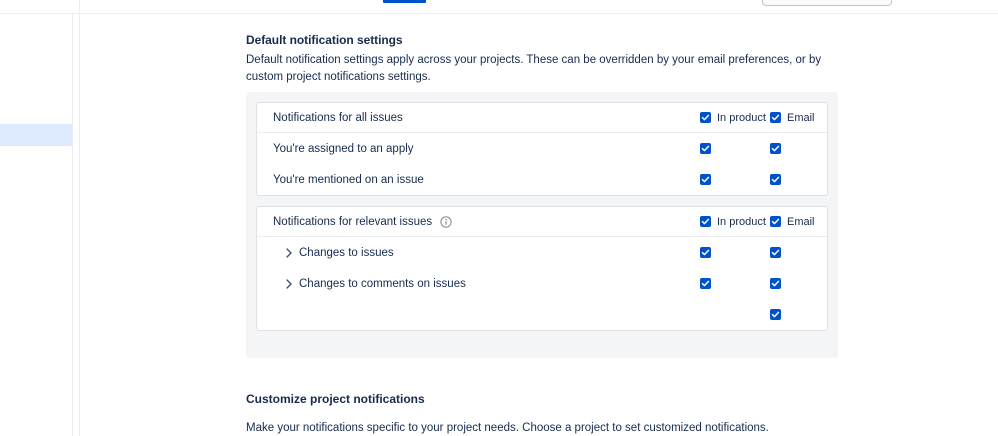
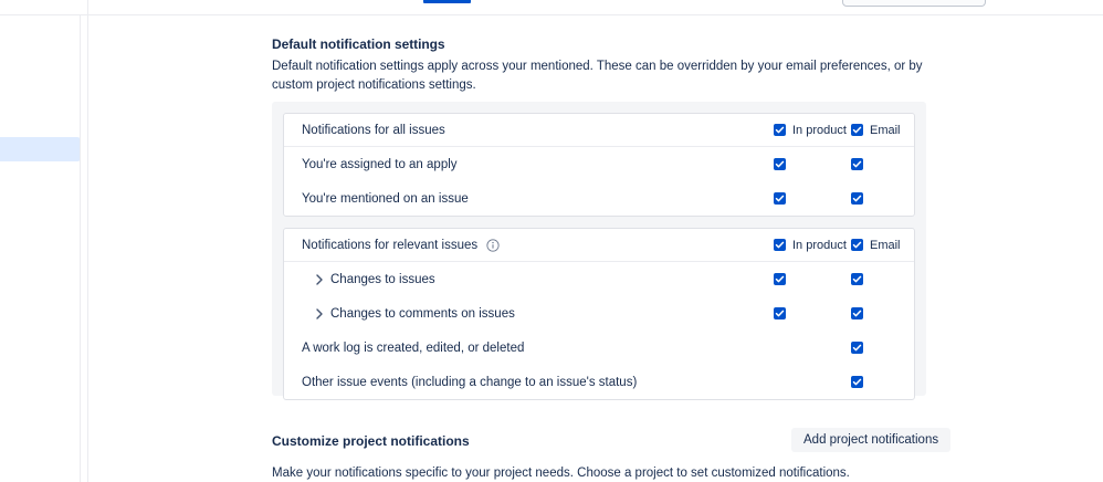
  Default notification settings
- Default notification settings apply across your projects. These can be overridden by your email preferences, or by custom project notifications settings.
+ Default notification settings apply across your mentioned. These can be overridden by your email preferences, or by custom project notifications settings.
  Notifications for all issues
  In product
  Email
  You're assigned to an apply
  You're mentioned on an issue
  Notifications for relevant issues
  In product
  Email
  Changes to issues
  Changes to comments on issues
+ A work log is created, edited, or deleted
+ Other issue events (including a change to an issue's status)
  Customize project notifications
+ Add project notifications
  Make your notifications specific to your project needs. Choose a project to set customized notifications.
